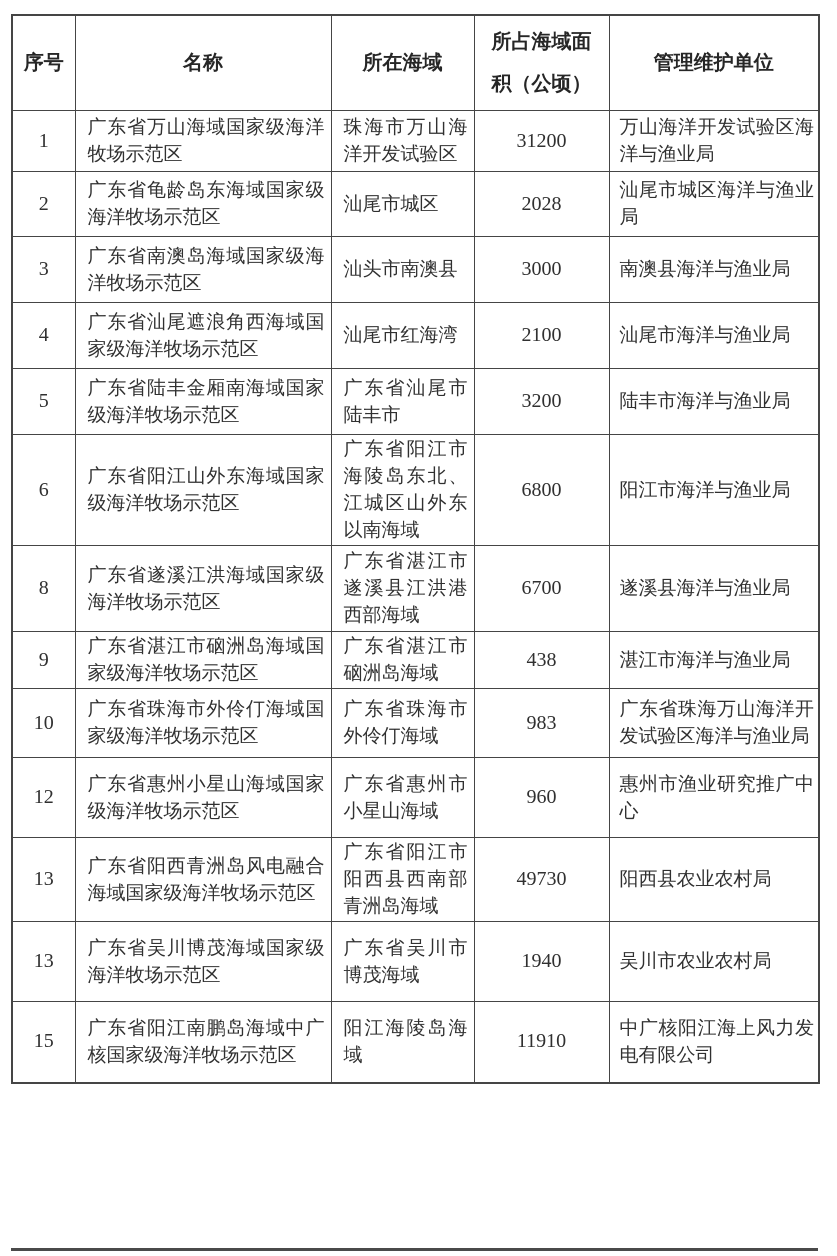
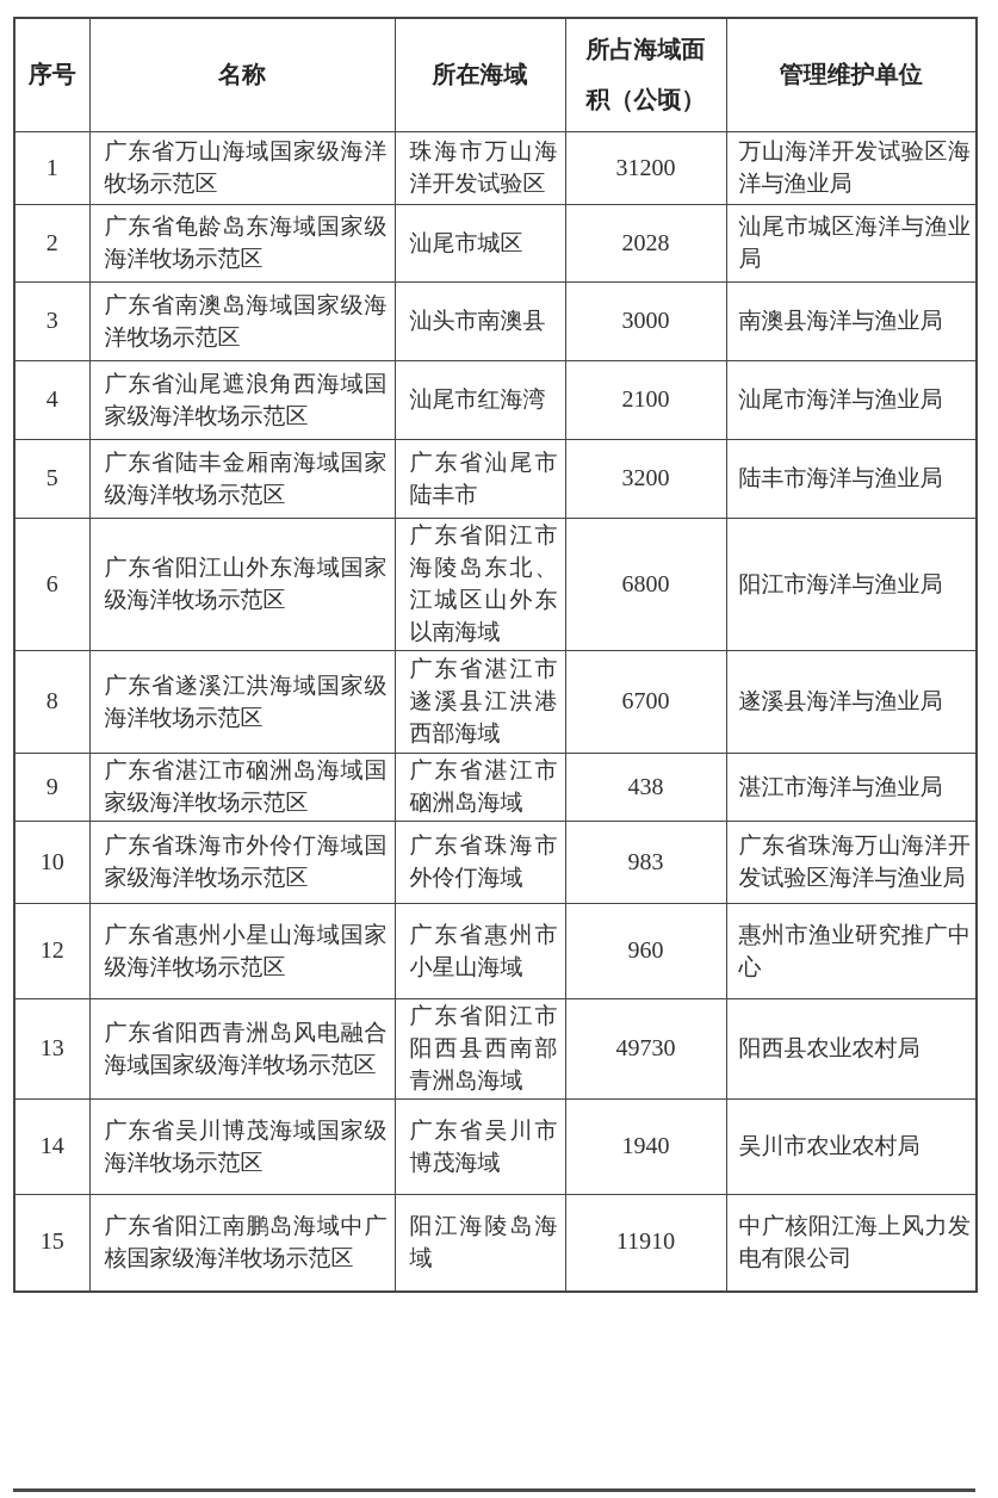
  序号	名称	所在海域	所占海域面 积（公顷）	管理维护单位
  1	广东省万山海域国家级海洋牧场示范区	珠海市万山海洋开发试验区	31200	万山海洋开发试验区海洋与渔业局
  2	广东省龟龄岛东海域国家级海洋牧场示范区	汕尾市城区	2028	汕尾市城区海洋与渔业局
  3	广东省南澳岛海域国家级海洋牧场示范区	汕头市南澳县	3000	南澳县海洋与渔业局
  4	广东省汕尾遮浪角西海域国家级海洋牧场示范区	汕尾市红海湾	2100	汕尾市海洋与渔业局
  5	广东省陆丰金厢南海域国家级海洋牧场示范区	广东省汕尾市陆丰市	3200	陆丰市海洋与渔业局
  6	广东省阳江山外东海域国家级海洋牧场示范区	广东省阳江市海陵岛东北、江城区山外东以南海域	6800	阳江市海洋与渔业局
  8	广东省遂溪江洪海域国家级海洋牧场示范区	广东省湛江市遂溪县江洪港西部海域	6700	遂溪县海洋与渔业局
  9	广东省湛江市硇洲岛海域国家级海洋牧场示范区	广东省湛江市硇洲岛海域	438	湛江市海洋与渔业局
  10	广东省珠海市外伶仃海域国家级海洋牧场示范区	广东省珠海市外伶仃海域	983	广东省珠海万山海洋开发试验区海洋与渔业局
  12	广东省惠州小星山海域国家级海洋牧场示范区	广东省惠州市小星山海域	960	惠州市渔业研究推广中心
  13	广东省阳西青洲岛风电融合海域国家级海洋牧场示范区	广东省阳江市阳西县西南部青洲岛海域	49730	阳西县农业农村局
- 13	广东省吴川博茂海域国家级海洋牧场示范区	广东省吴川市博茂海域	1940	吴川市农业农村局
+ 14	广东省吴川博茂海域国家级海洋牧场示范区	广东省吴川市博茂海域	1940	吴川市农业农村局
  15	广东省阳江南鹏岛海域中广核国家级海洋牧场示范区	阳江海陵岛海域	11910	中广核阳江海上风力发电有限公司
